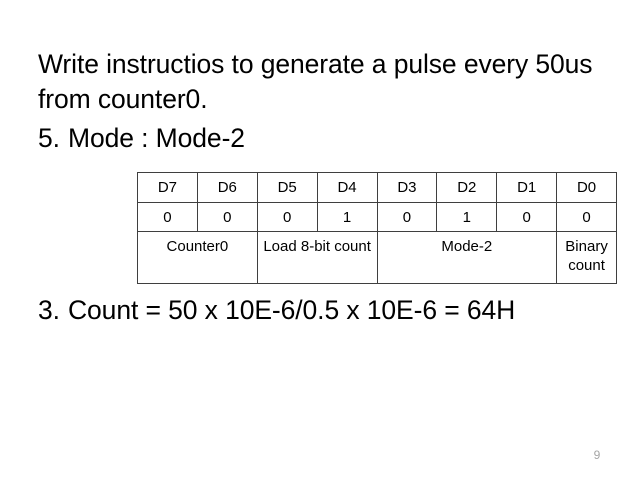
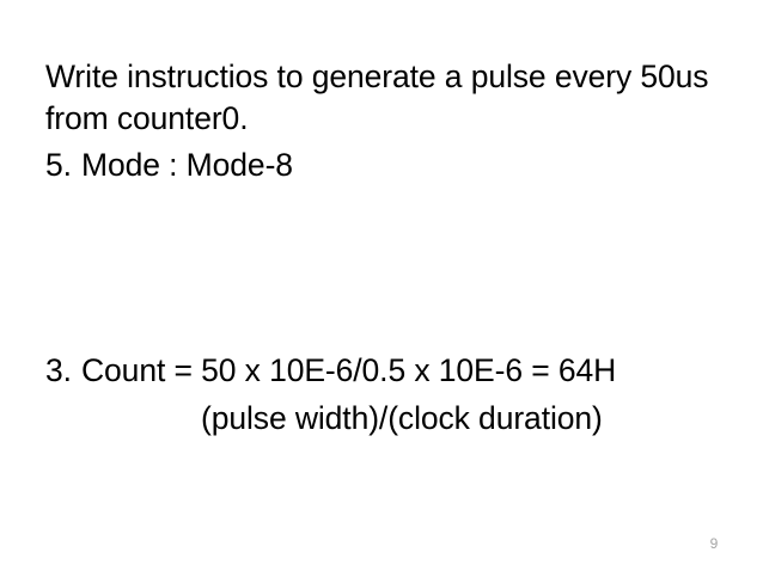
  Write instructios to generate a pulse every 50us
  from counter0.
  5.
- Mode : Mode-2
+ Mode : Mode-8
- D7	D6	D5	D4	D3	D2	D1	D0
- 0	0	0	1	0	1	0	0
- Counter0	Load 8-bit count	Mode-2	Binary count
  3.
  Count = 50 x 10E-6/0.5 x 10E-6 = 64H
+ (pulse width)/(clock duration)
  9
